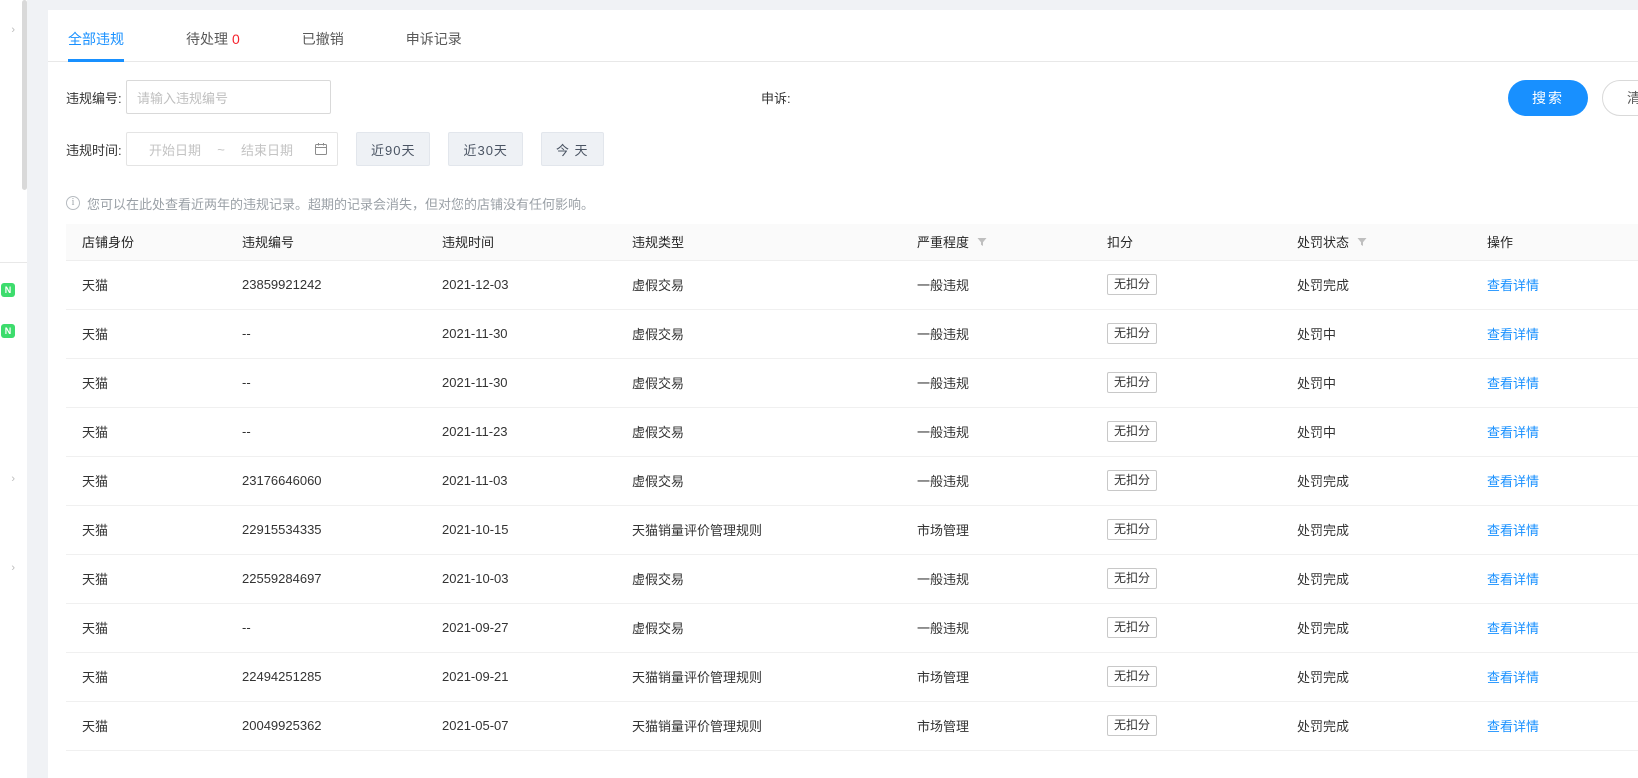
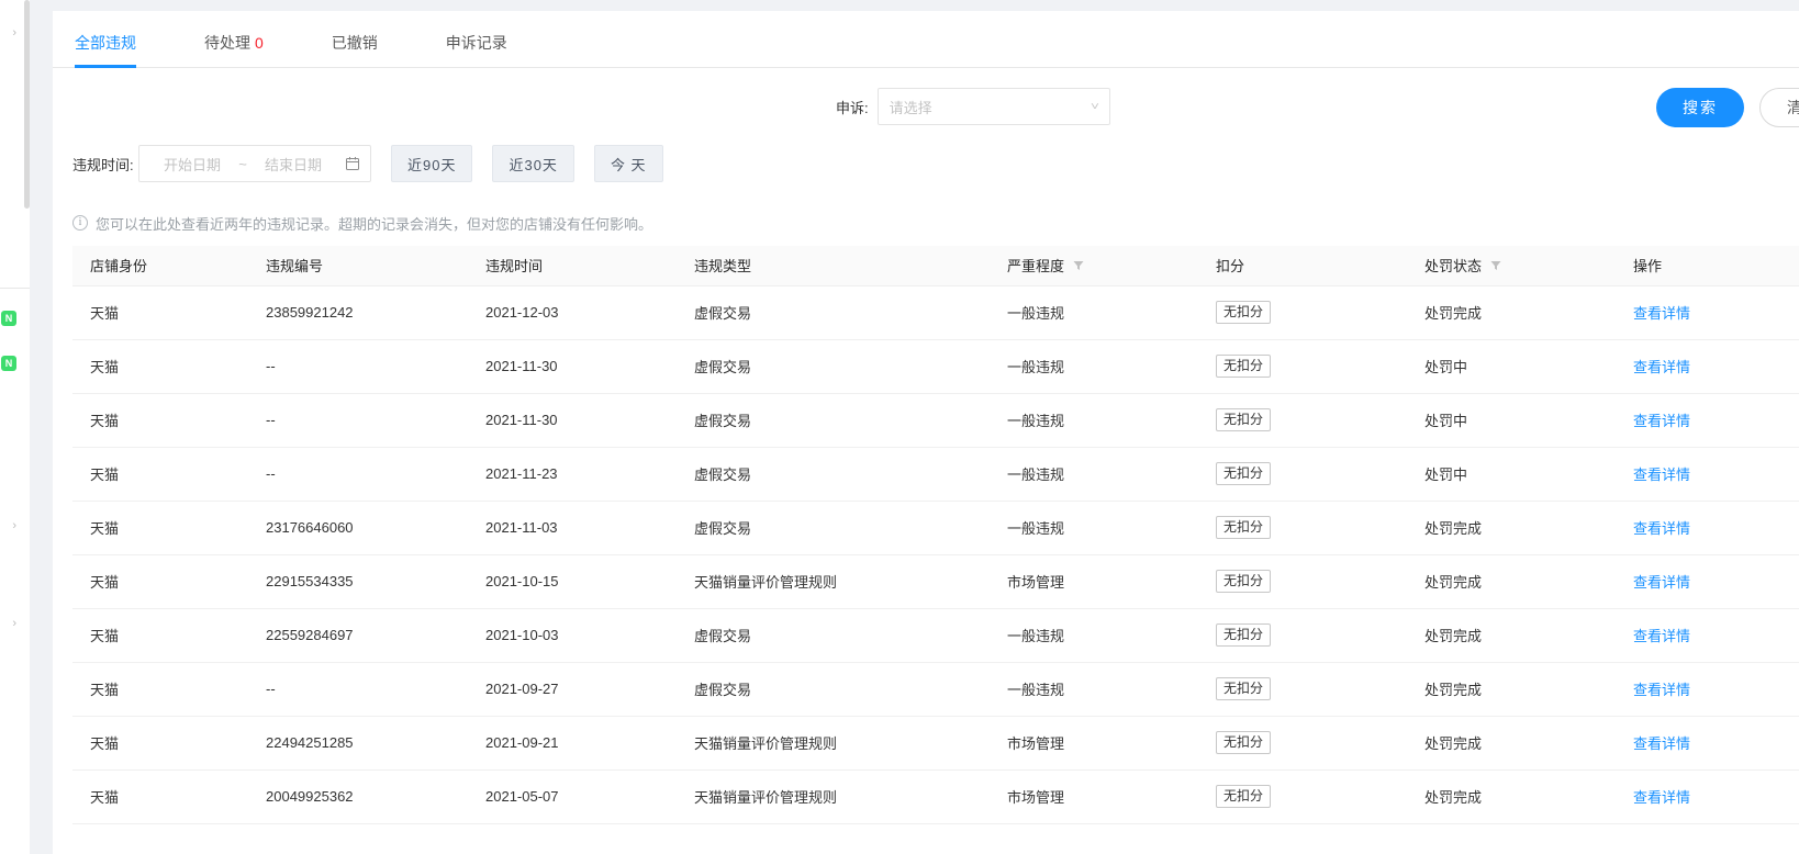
  ›
  N
  N
  ›
  ›
  全部违规
  待处理 0
  已撤销
  申诉记录
- 违规编号:
- 请输入违规编号
  申诉:
+ 请选择
+ ˅
  搜索
  违规时间:
  开始日期
  ~
  结束日期
  近90天
  近30天
  今 天
  i
  您可以在此处查看近两年的违规记录。超期的记录会消失，但对您的店铺没有任何影响。
  店铺身份	违规编号	违规时间	违规类型	严重程度	扣分	处罚状态	操作
  天猫	23859921242	2021-12-03	虚假交易	一般违规	无扣分	处罚完成	查看详情
  天猫	--	2021-11-30	虚假交易	一般违规	无扣分	处罚中	查看详情
  天猫	--	2021-11-30	虚假交易	一般违规	无扣分	处罚中	查看详情
  天猫	--	2021-11-23	虚假交易	一般违规	无扣分	处罚中	查看详情
  天猫	23176646060	2021-11-03	虚假交易	一般违规	无扣分	处罚完成	查看详情
  天猫	22915534335	2021-10-15	天猫销量评价管理规则	市场管理	无扣分	处罚完成	查看详情
  天猫	22559284697	2021-10-03	虚假交易	一般违规	无扣分	处罚完成	查看详情
  天猫	--	2021-09-27	虚假交易	一般违规	无扣分	处罚完成	查看详情
  天猫	22494251285	2021-09-21	天猫销量评价管理规则	市场管理	无扣分	处罚完成	查看详情
  天猫	20049925362	2021-05-07	天猫销量评价管理规则	市场管理	无扣分	处罚完成	查看详情
